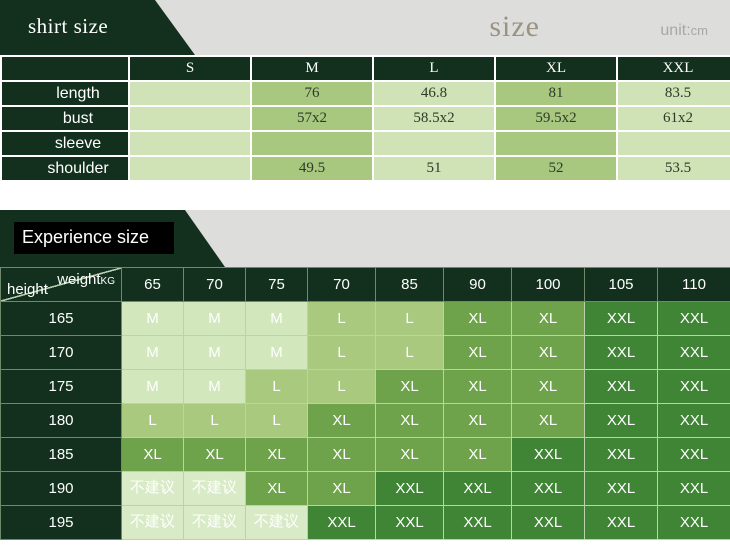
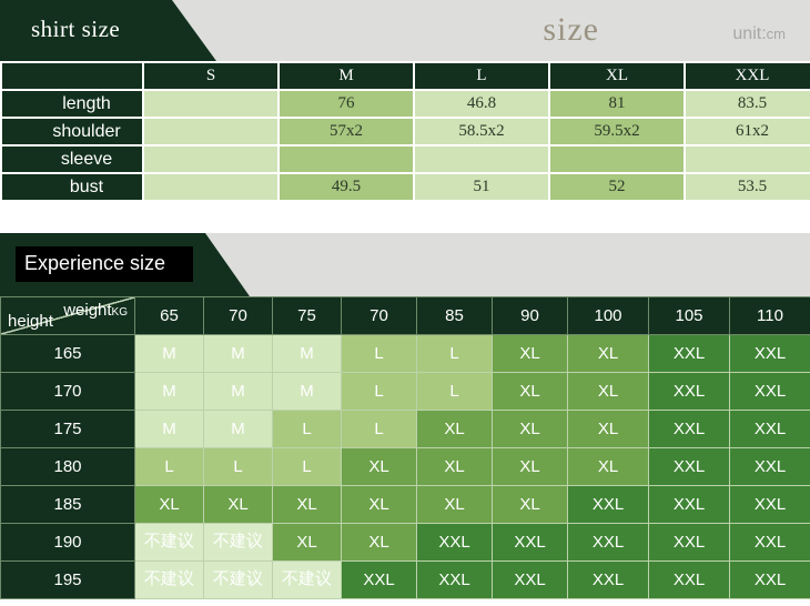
  shirt size
  size
  unit:cm
  	S	M	L	XL	XXL
  length		76	46.8	81	83.5
- bust		57x2	58.5x2	59.5x2	61x2
+ shoulder		57x2	58.5x2	59.5x2	61x2
  sleeve
- shoulder		49.5	51	52	53.5
+ bust		49.5	51	52	53.5
  Experience size
  weightKG height	65	70	75	70	85	90	100	105	110
  165	M	M	M	L	L	XL	XL	XXL	XXL
  170	M	M	M	L	L	XL	XL	XXL	XXL
  175	M	M	L	L	XL	XL	XL	XXL	XXL
  180	L	L	L	XL	XL	XL	XL	XXL	XXL
  185	XL	XL	XL	XL	XL	XL	XXL	XXL	XXL
  190	不建议	不建议	XL	XL	XXL	XXL	XXL	XXL	XXL
  195	不建议	不建议	不建议	XXL	XXL	XXL	XXL	XXL	XXL
